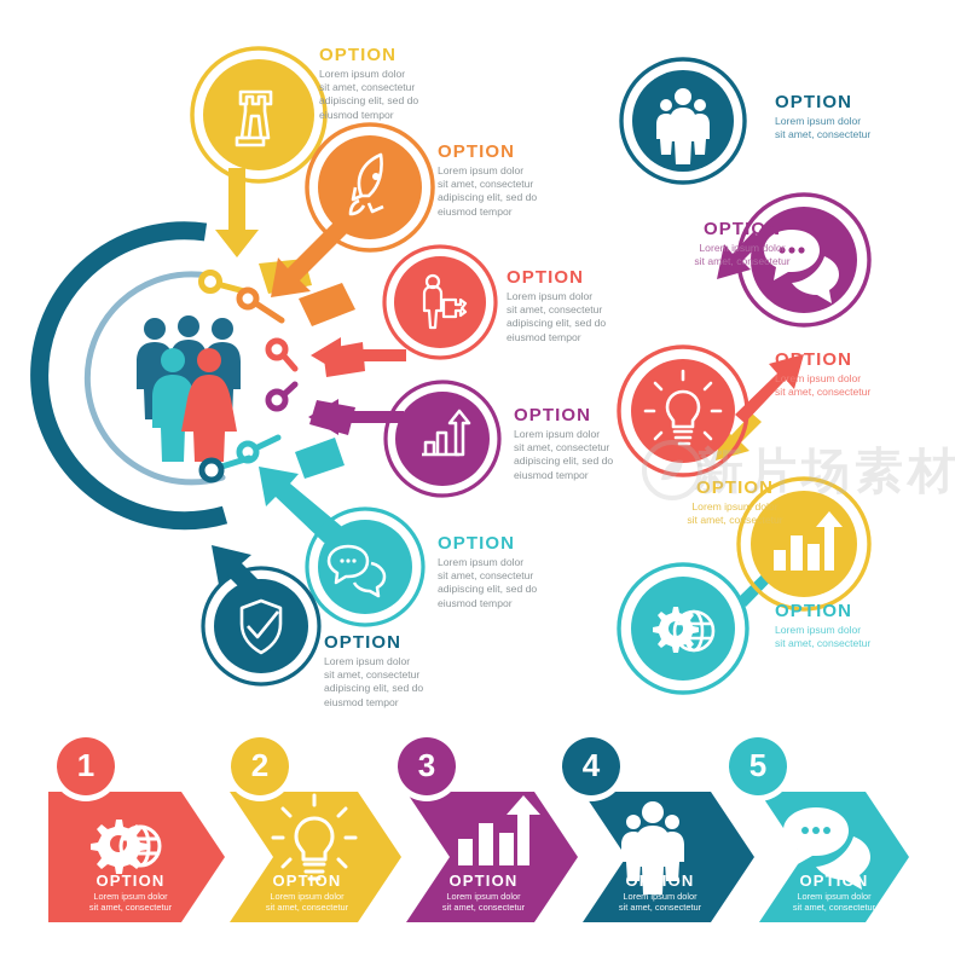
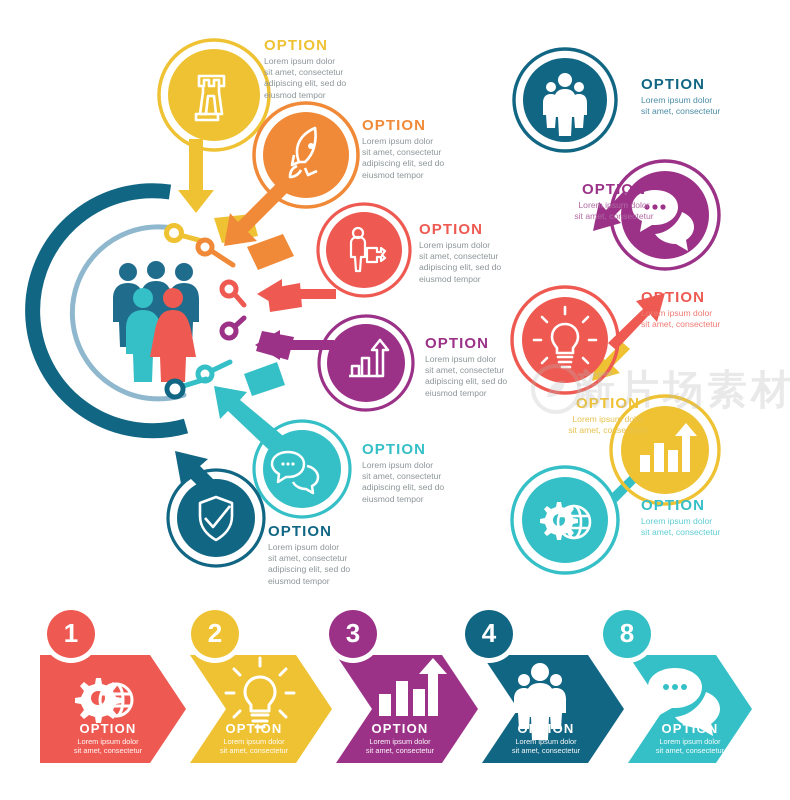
  OPTION
  Lorem ipsum dolor
  sit amet, consectetur
  adipiscing elit, sed do
  eiusmod tempor
  OPTION
  Lorem ipsum dolor
  sit amet, consectetur
  adipiscing elit, sed do
  eiusmod tempor
  OPTION
  Lorem ipsum dolor
  sit amet, consectetur
  adipiscing elit, sed do
  eiusmod tempor
  OPTION
  Lorem ipsum dolor
  sit amet, consectetur
  adipiscing elit, sed do
  eiusmod tempor
  OPTION
  Lorem ipsum dolor
  sit amet, consectetur
  adipiscing elit, sed do
  eiusmod tempor
  OPTION
  Lorem ipsum dolor
  sit amet, consectetur
  adipiscing elit, sed do
  eiusmod tempor
  OPTION
  Lorem ipsum dolor
  sit amet, consectetur
  OPTION
  Lorem ipsum dolor
  sit amet, consectetur
  OPTION
  Lorem ipsum dolor
  sit amet, consectetur
  OPTION
  Lorem ipsum dolor
  sit amet, consectetur
  OPTION
  Lorem ipsum dolor
  sit amet, consectetur
  新片场素材
  1
  2
  3
  4
- 5
+ 8
  OPTION
  Lorem ipsum dolor
  sit amet, consectetur
  OPTION
  Lorem ipsum dolor
  sit amet, consectetur
  OPTION
  Lorem ipsum dolor
  sit amet, consectetur
  OPTION
  Lorem ipsum dolor
  sit amet, consectetur
  OPTION
  Lorem ipsum dolor
  sit amet, consectetur
